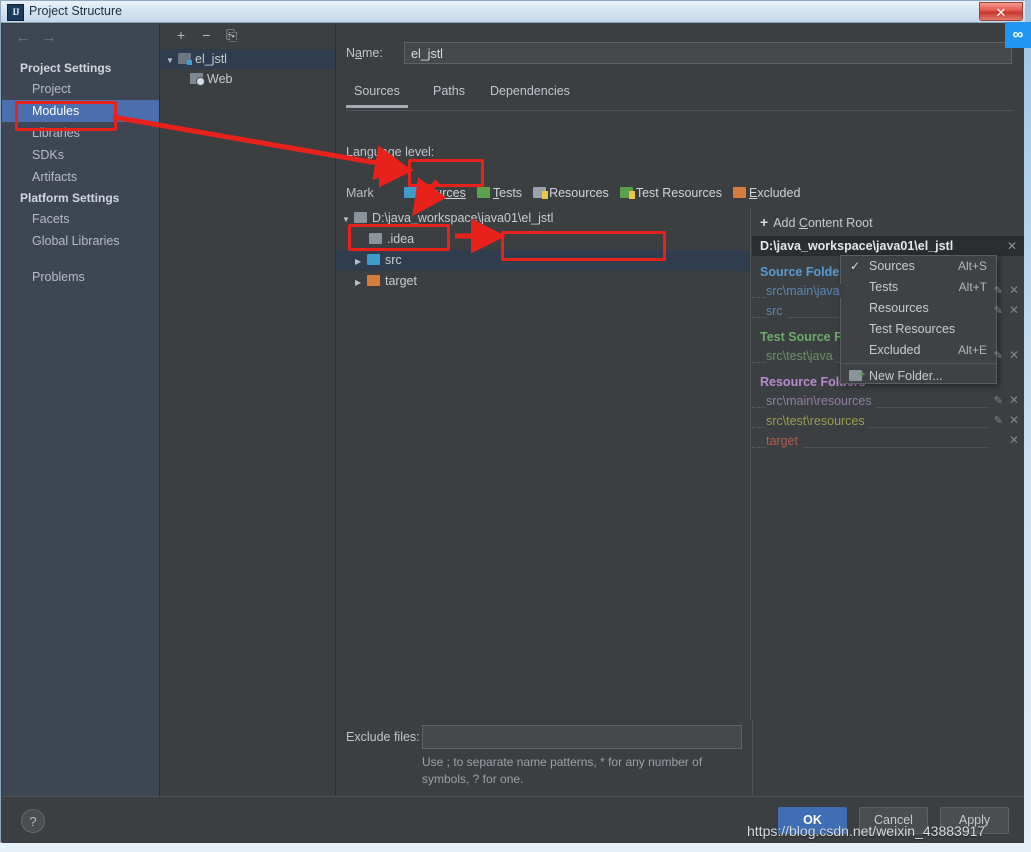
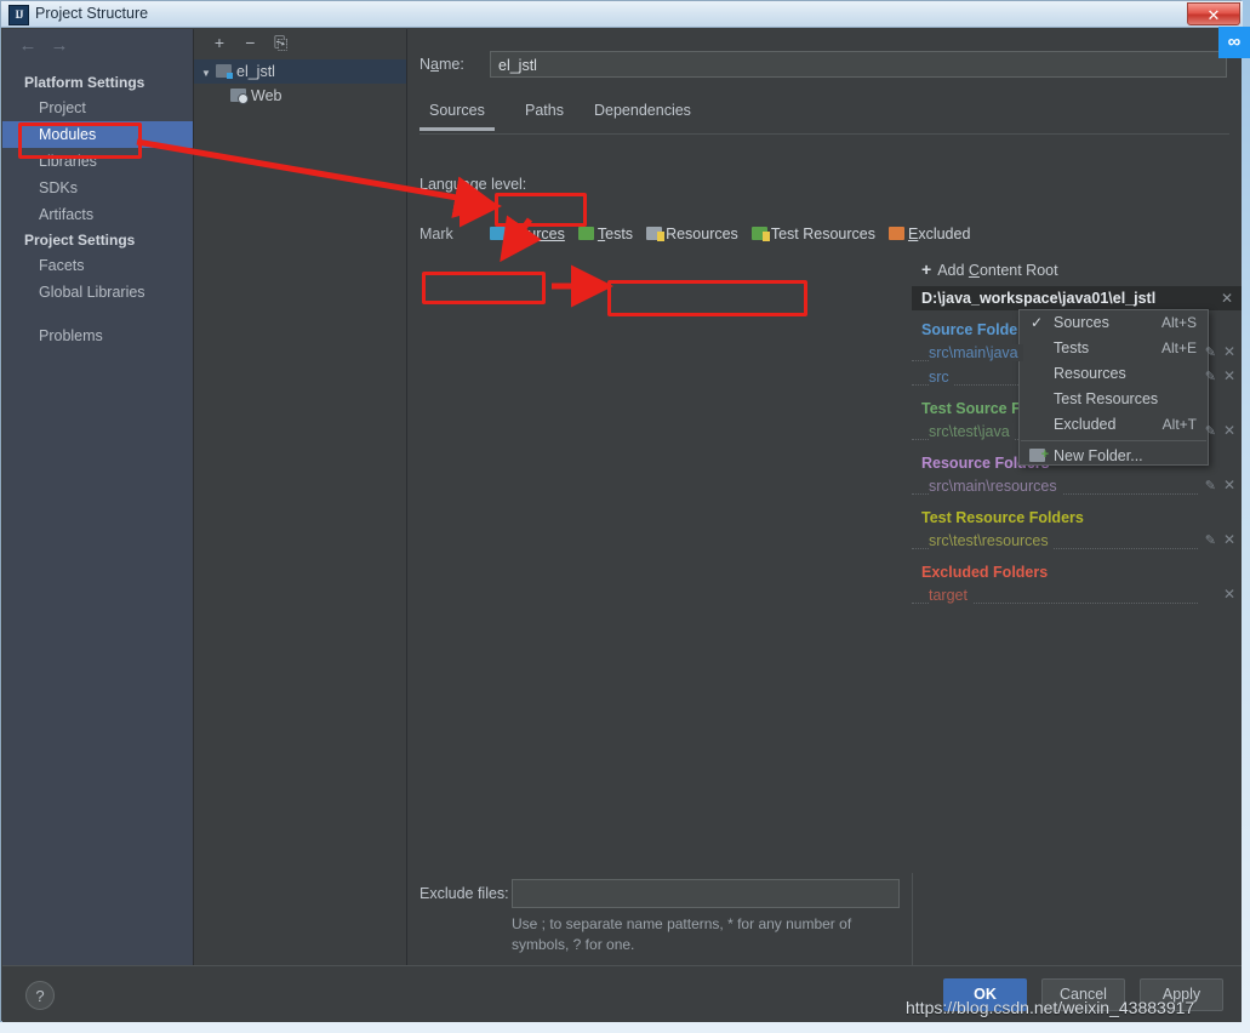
  IJ
  Project Structure
  ✕
  ← →
- Project Settings
+ Platform Settings
  Project
  Modules
  Libraries
  SDKs
  Artifacts
- Platform Settings
+ Project Settings
  Facets
  Global Libraries
  Problems
  + − ⎘
  ▼ el_jstl
  Web
  Name:
  el_jstl
  Sources
  Paths
  Dependencies
  Language level:
  Mark ources Tests Resources Test Resources Excluded
- ▼ D:\java_workspace\java01\el_jstl
- .idea
- ▶ src
- ▶ target
  + Add Content Root
  D:\java_workspace\java01\el_jstl
  ✕
  Source Folde
  src\main\java
  ✎
  ✕
  src
  ✎
  ✕
  src\test\java
  ✎
  ✕
  Resource Fol
  src\main\resources
  ✎
  ✕
+ Test Resource Folders
  src\test\resources
  ✎
  ✕
+ Excluded Folders
  target
  ✕
  ✓
  Sources
  Alt+S
  Tests
- Alt+T
+ Alt+E
  Resources
  Test Resources
  Excluded
- Alt+E
+ Alt+T
  New Folder...
  Exclude files:
  Use ; to separate name patterns, * for any number of
  symbols, ? for one.
  ?
  OK
  Cancel
  Apply
  ∞
  https://blog.csdn.net/weixin_43883917
